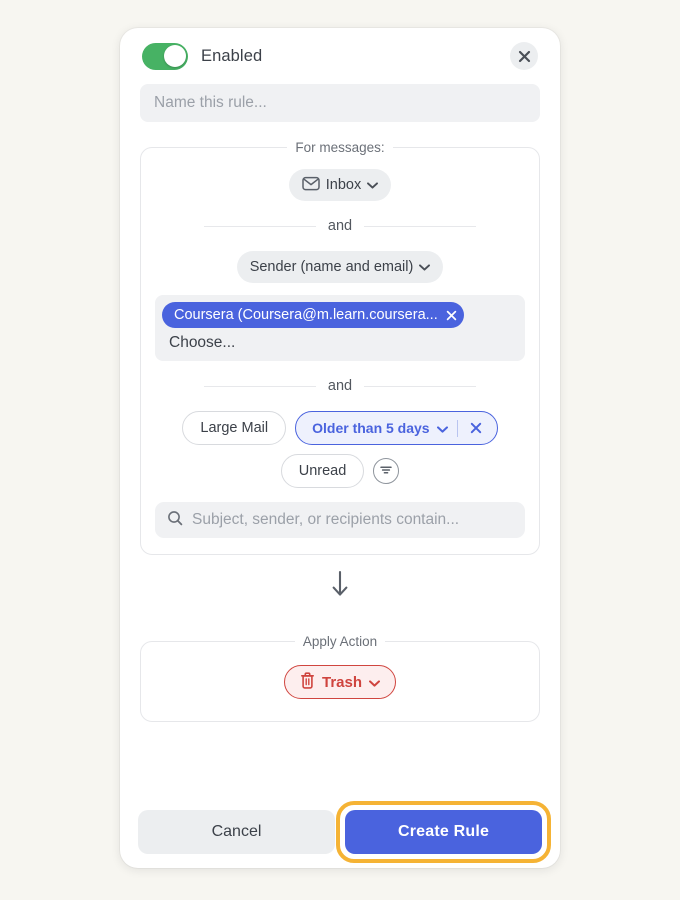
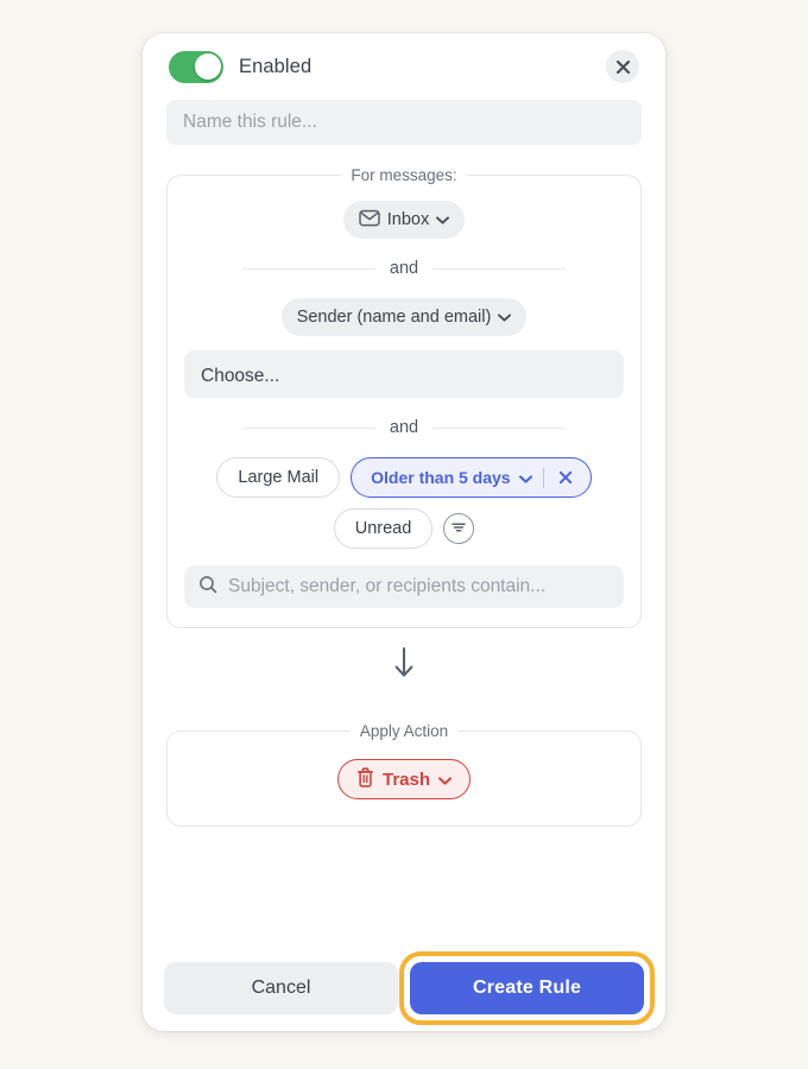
  Enabled
  Name this rule...
  For messages:
  Inbox
  and
  Sender (name and email)
- Coursera (Coursera@m.learn.coursera...
  Choose...
  and
  Large Mail
  Older than 5 days
  Unread
  Subject, sender, or recipients contain...
  Apply Action
  Trash
  Cancel
  Create Rule
